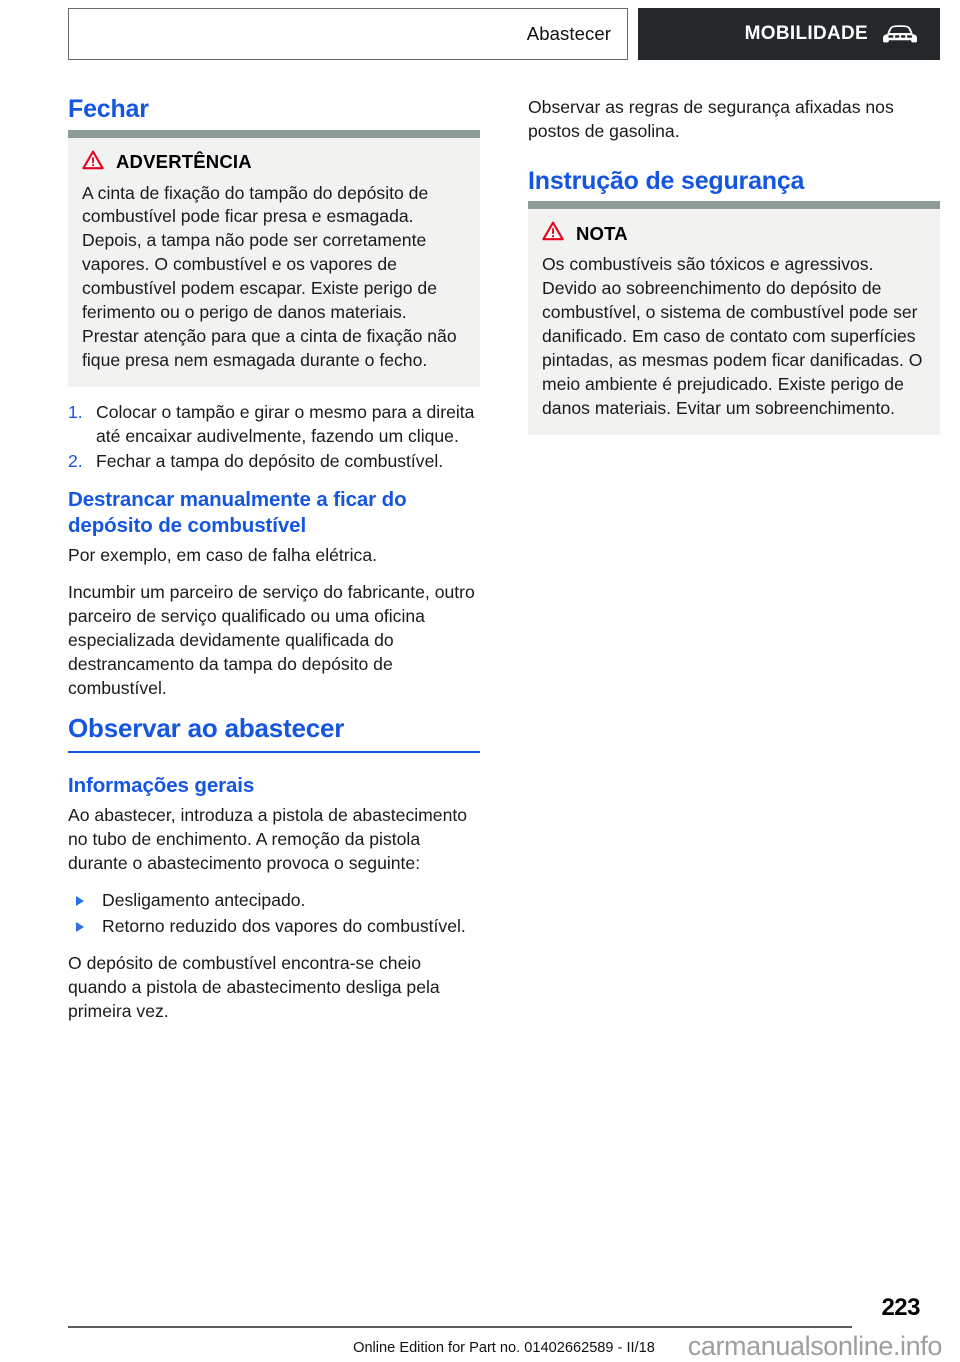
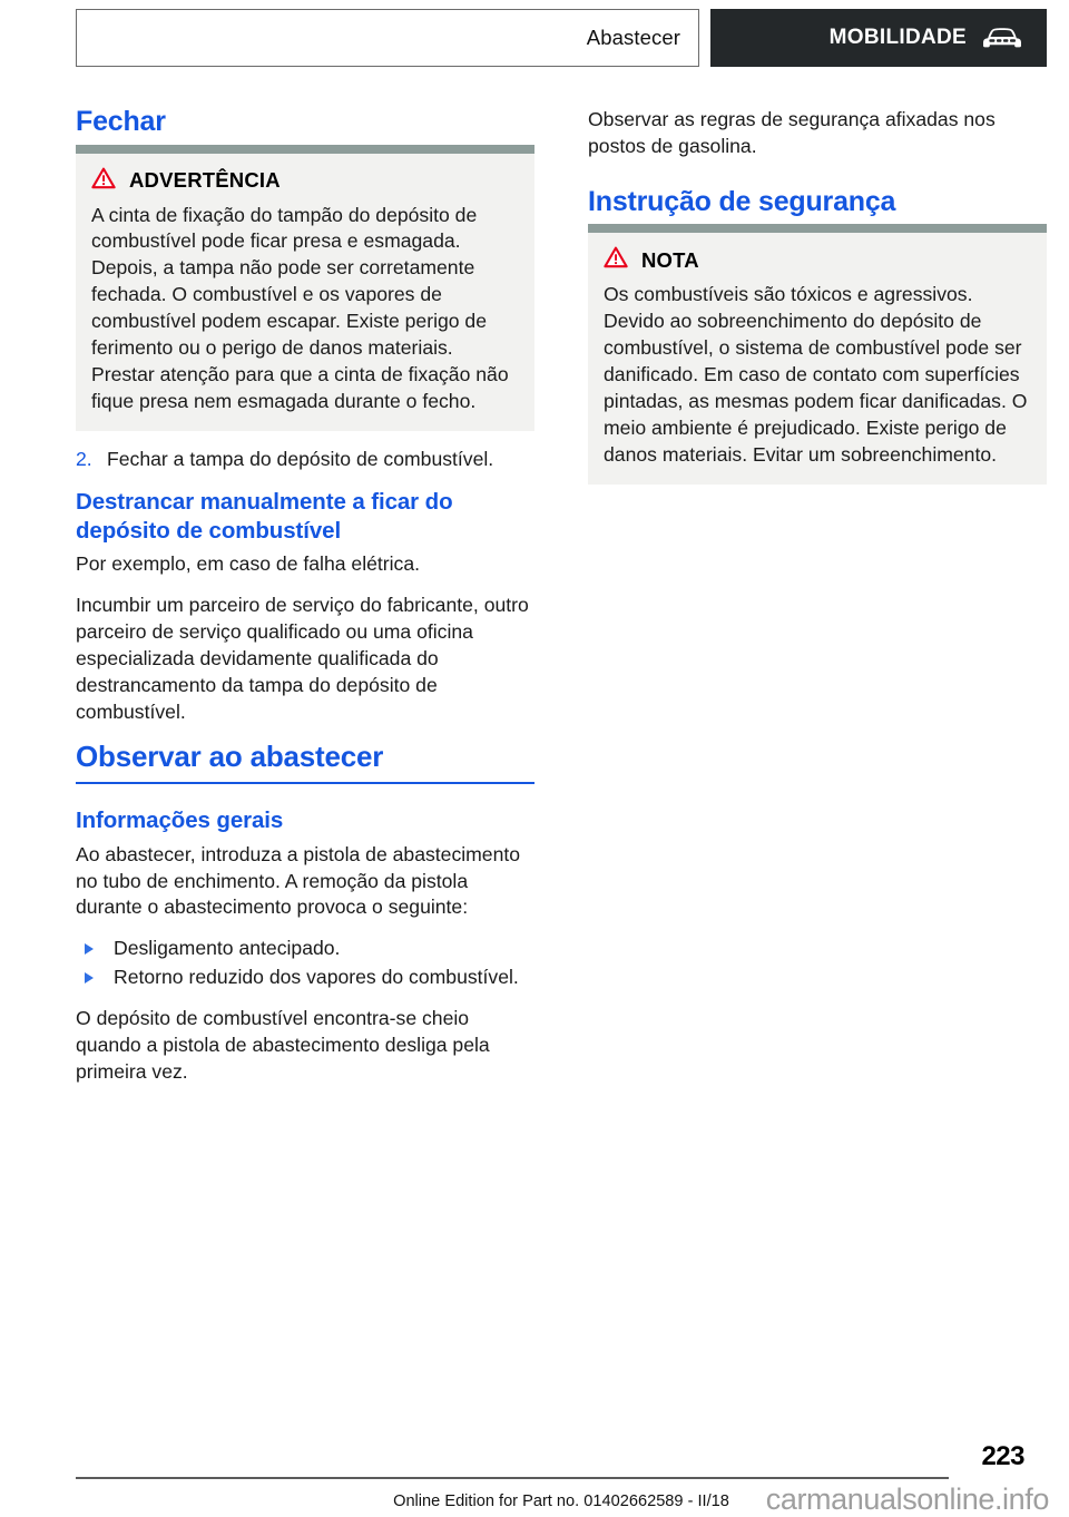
  Abastecer
  MOBILIDADE
  Fechar
  ADVERTÊNCIA
- A cinta de fixação do tampão do depósito de combustível pode ficar presa e esmagada. Depois, a tampa não pode ser corretamente vapores. O combustível e os vapores de combustível podem escapar. Existe perigo de ferimento ou o perigo de danos materiais. Prestar atenção para que a cinta de fixação não fique presa nem esmagada durante o fecho.
+ A cinta de fixação do tampão do depósito de combustível pode ficar presa e esmagada. Depois, a tampa não pode ser corretamente fechada. O combustível e os vapores de combustível podem escapar. Existe perigo de ferimento ou o perigo de danos materiais. Prestar atenção para que a cinta de fixação não fique presa nem esmagada durante o fecho.
- 1.
- Colocar o tampão e girar o mesmo para a direita até encaixar audivelmente, fazendo um clique.
  2.
  Fechar a tampa do depósito de combustível.
  Destrancar manualmente a ficar do depósito de combustível
  Por exemplo, em caso de falha elétrica.
  Incumbir um parceiro de serviço do fabricante, outro parceiro de serviço qualificado ou uma oficina especializada devidamente qualificada do destrancamento da tampa do depósito de combustível.
  Observar ao abastecer
  Informações gerais
  Ao abastecer, introduza a pistola de abastecimento no tubo de enchimento. A remoção da pistola durante o abastecimento provoca o seguinte:
  Desligamento antecipado.
  Retorno reduzido dos vapores do combustível.
  O depósito de combustível encontra-se cheio quando a pistola de abastecimento desliga pela primeira vez.
  Observar as regras de segurança afixadas nos postos de gasolina.
  Instrução de segurança
  NOTA
  Os combustíveis são tóxicos e agressivos. Devido ao sobreenchimento do depósito de combustível, o sistema de combustível pode ser danificado. Em caso de contato com superfícies pintadas, as mesmas podem ficar danificadas. O meio ambiente é prejudicado. Existe perigo de danos materiais. Evitar um sobreenchimento.
  223
  Online Edition for Part no. 01402662589 - II/18
  carmanualsonline.info
